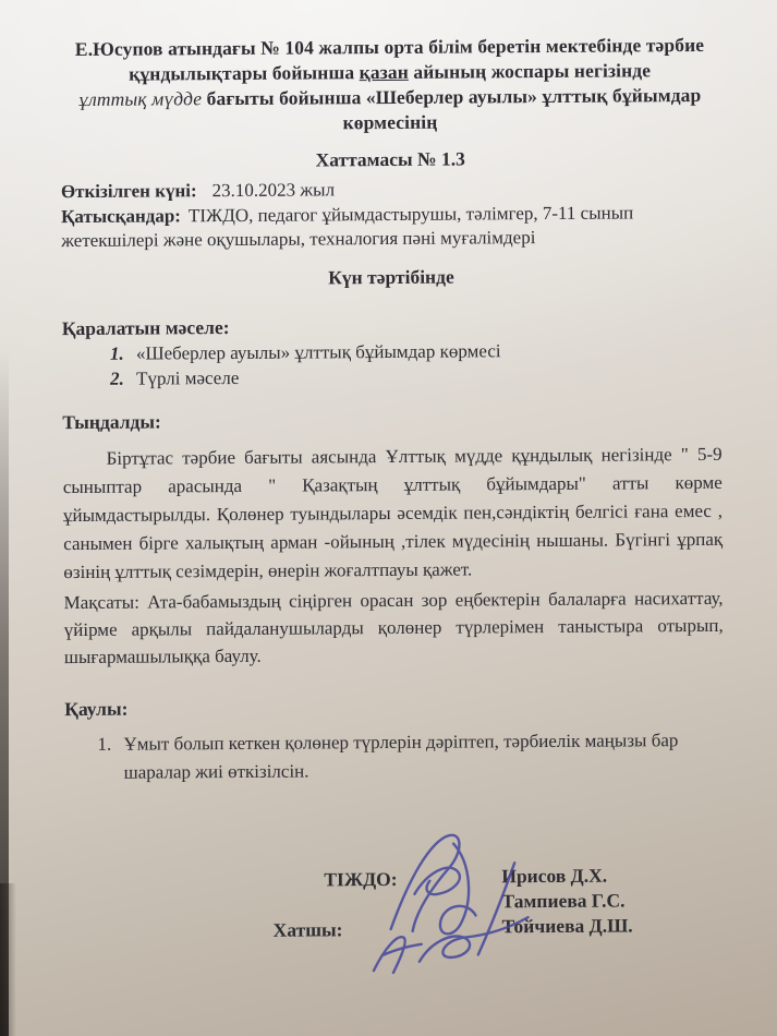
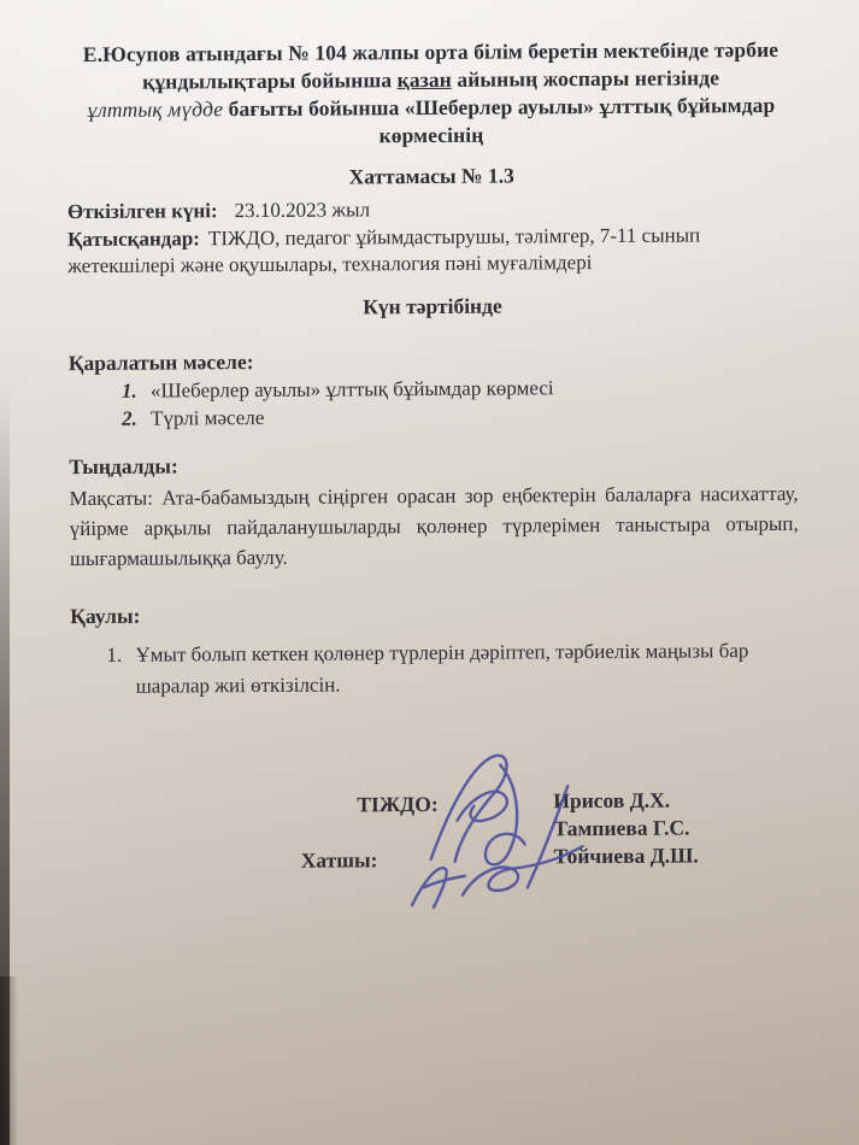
  Е.Юсупов атындағы № 104 жалпы орта білім беретін мектебінде тәрбие
  құндылықтары бойынша қазан айының жоспары негізінде
  ұлттық мүдде бағыты бойынша «Шеберлер ауылы» ұлттық бұйымдар
  көрмесінің
  Хаттамасы № 1.3
  Өткізілген күні: 23.10.2023 жыл
  Қатысқандар: ТІЖДО, педагог ұйымдастырушы, тәлімгер, 7-11 сынып жетекшілері және оқушылары, техналогия пәні муғалімдері
  Күн тәртібінде
  Қаралатын мәселе:
  1.
  «Шеберлер ауылы» ұлттық бұйымдар көрмесі
  2.
  Түрлі мәселе
  Тыңдалды:
- Біртұтас тәрбие бағыты аясында Ұлттық мүдде құндылық негізінде " 5-9 сыныптар арасында " Қазақтың ұлттық бұйымдары" атты көрме ұйымдастырылды. Қолөнер туындылары әсемдік пен,сәндіктің белгісі ғана емес , санымен бірге халықтың арман -ойының ,тілек мүдесінің нышаны. Бүгінгі ұрпақ өзінің ұлттық сезімдерін, өнерін жоғалтпауы қажет.
  Мақсаты: Ата-бабамыздың сіңірген орасан зор еңбектерін балаларға насихаттау, үйірме арқылы пайдаланушыларды қолөнер түрлерімен таныстыра отырып, шығармашылыққа баулу.
  Қаулы:
  1.
  Ұмыт болып кеткен қолөнер түрлерін дәріптеп, тәрбиелік маңызы бар шаралар жиі өткізілсін.
  ТІЖДО:
  Хатшы:
  Ирисов Д.Х.
  Тампиева Г.С.
  Тойчиева Д.Ш.
